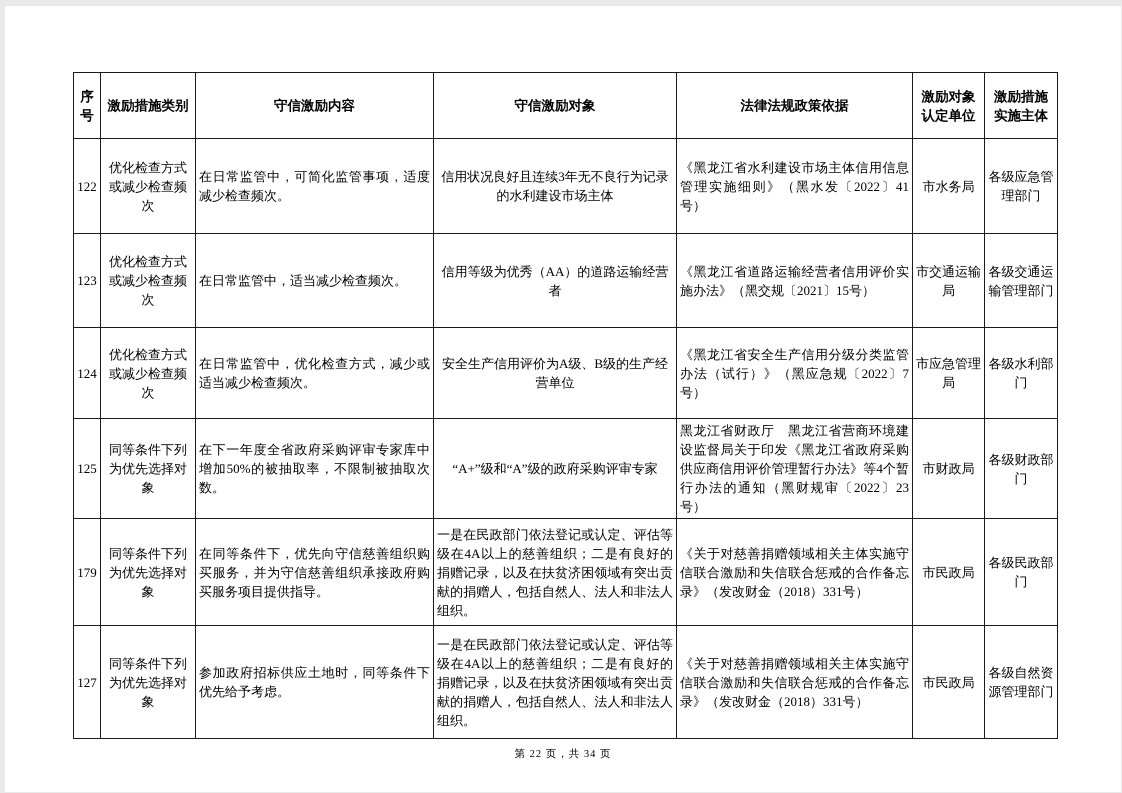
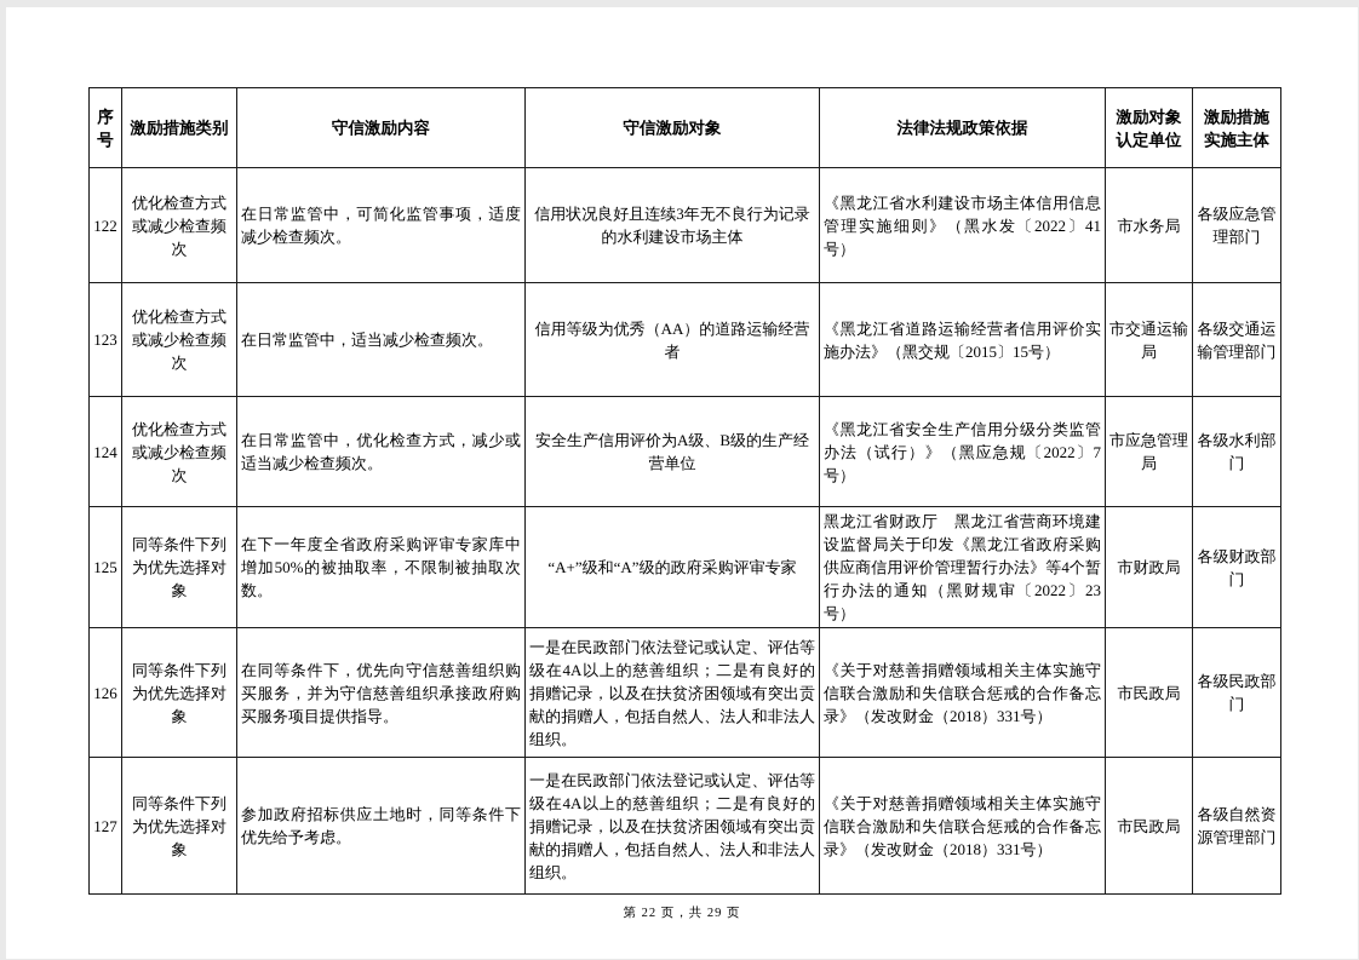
  序号	激励措施类别	守信激励内容	守信激励对象	法律法规政策依据	激励对象认定单位	激励措施实施主体
  122	优化检查方式或减少检查频次	在日常监管中，可简化监管事项，适度减少检查频次。	信用状况良好且连续3年无不良行为记录的水利建设市场主体	《黑龙江省水利建设市场主体信用信息管理实施细则》（黑水发〔2022〕41号）	市水务局	各级应急管理部门
- 123	优化检查方式或减少检查频次	在日常监管中，适当减少检查频次。	信用等级为优秀（AA）的道路运输经营者	《黑龙江省道路运输经营者信用评价实施办法》（黑交规〔2021〕15号）	市交通运输局	各级交通运输管理部门
+ 123	优化检查方式或减少检查频次	在日常监管中，适当减少检查频次。	信用等级为优秀（AA）的道路运输经营者	《黑龙江省道路运输经营者信用评价实施办法》（黑交规〔2015〕15号）	市交通运输局	各级交通运输管理部门
  124	优化检查方式或减少检查频次	在日常监管中，优化检查方式，减少或适当减少检查频次。	安全生产信用评价为A级、B级的生产经营单位	《黑龙江省安全生产信用分级分类监管办法（试行）》（黑应急规〔2022〕7号）	市应急管理局	各级水利部门
  125	同等条件下列为优先选择对象	在下一年度全省政府采购评审专家库中增加50%的被抽取率，不限制被抽取次数。	“A+”级和“A”级的政府采购评审专家	黑龙江省财政厅 黑龙江省营商环境建设监督局关于印发《黑龙江省政府采购供应商信用评价管理暂行办法》等4个暂行办法的通知（黑财规审〔2022〕23号）	市财政局	各级财政部门
- 179	同等条件下列为优先选择对象	在同等条件下，优先向守信慈善组织购买服务，并为守信慈善组织承接政府购买服务项目提供指导。	一是在民政部门依法登记或认定、评估等级在4A以上的慈善组织；二是有良好的捐赠记录，以及在扶贫济困领域有突出贡献的捐赠人，包括自然人、法人和非法人组织。	《关于对慈善捐赠领域相关主体实施守信联合激励和失信联合惩戒的合作备忘录》（发改财金（2018）331号）	市民政局	各级民政部门
+ 126	同等条件下列为优先选择对象	在同等条件下，优先向守信慈善组织购买服务，并为守信慈善组织承接政府购买服务项目提供指导。	一是在民政部门依法登记或认定、评估等级在4A以上的慈善组织；二是有良好的捐赠记录，以及在扶贫济困领域有突出贡献的捐赠人，包括自然人、法人和非法人组织。	《关于对慈善捐赠领域相关主体实施守信联合激励和失信联合惩戒的合作备忘录》（发改财金（2018）331号）	市民政局	各级民政部门
  127	同等条件下列为优先选择对象	参加政府招标供应土地时，同等条件下优先给予考虑。	一是在民政部门依法登记或认定、评估等级在4A以上的慈善组织；二是有良好的捐赠记录，以及在扶贫济困领域有突出贡献的捐赠人，包括自然人、法人和非法人组织。	《关于对慈善捐赠领域相关主体实施守信联合激励和失信联合惩戒的合作备忘录》（发改财金（2018）331号）	市民政局	各级自然资源管理部门
- 第 22 页，共 34 页
+ 第 22 页，共 29 页
